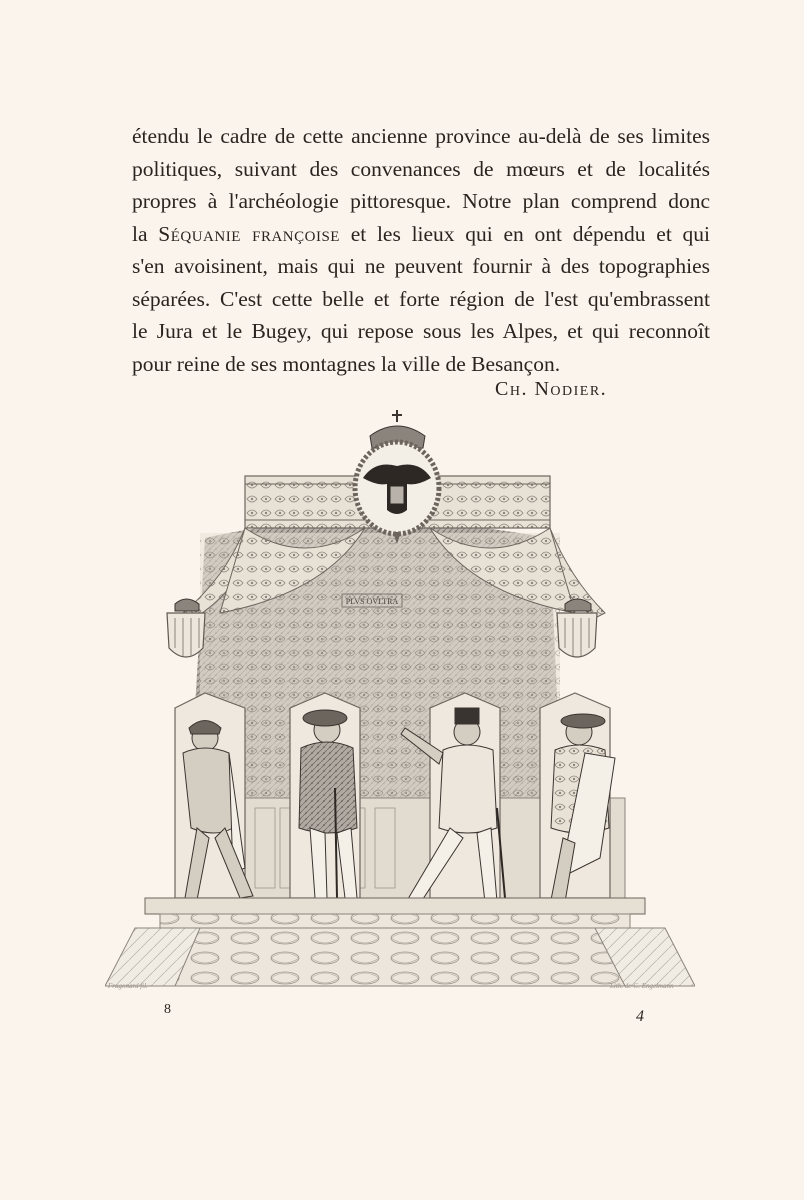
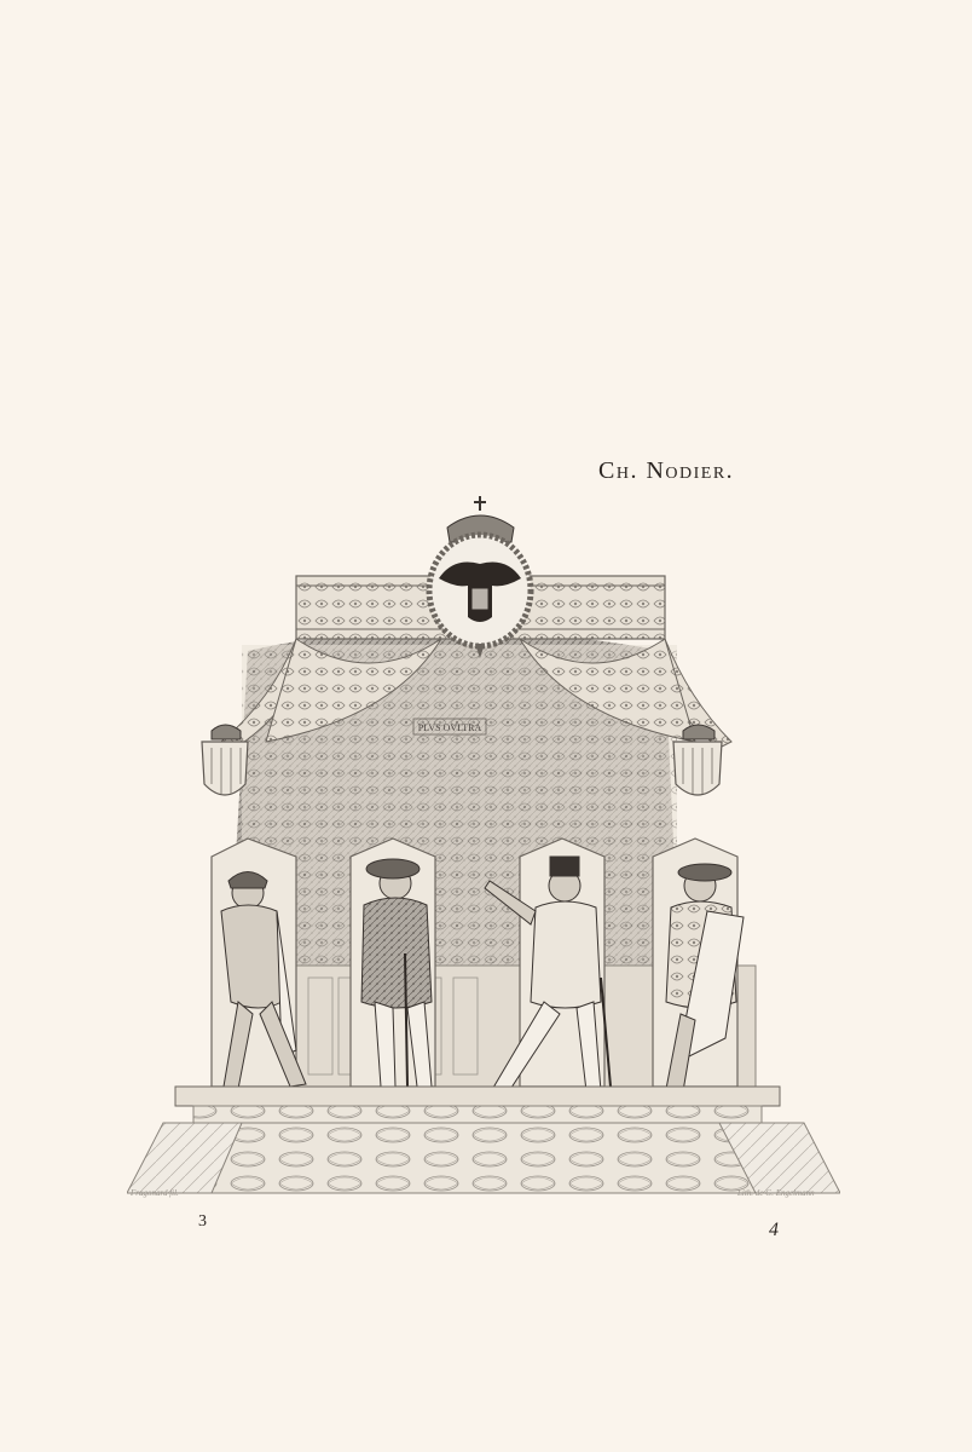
- étendu le cadre de cette ancienne province au-delà de ses limites
- politiques, suivant des convenances de mœurs et de localités
- propres à l'archéologie pittoresque. Notre plan comprend donc
- la Séquanie françoise et les lieux qui en ont dépendu et qui
- s'en avoisinent, mais qui ne peuvent fournir à des topographies
- séparées. C'est cette belle et forte région de l'est qu'embrassent
- le Jura et le Bugey, qui repose sous les Alpes, et qui reconnoît
- pour reine de ses montagnes la ville de Besançon.
  Ch. Nodier.
  PLVS OVLTRA
  Fragonard fil.
  Lith. de G. Engelmann
- 8
+ 3
  4
